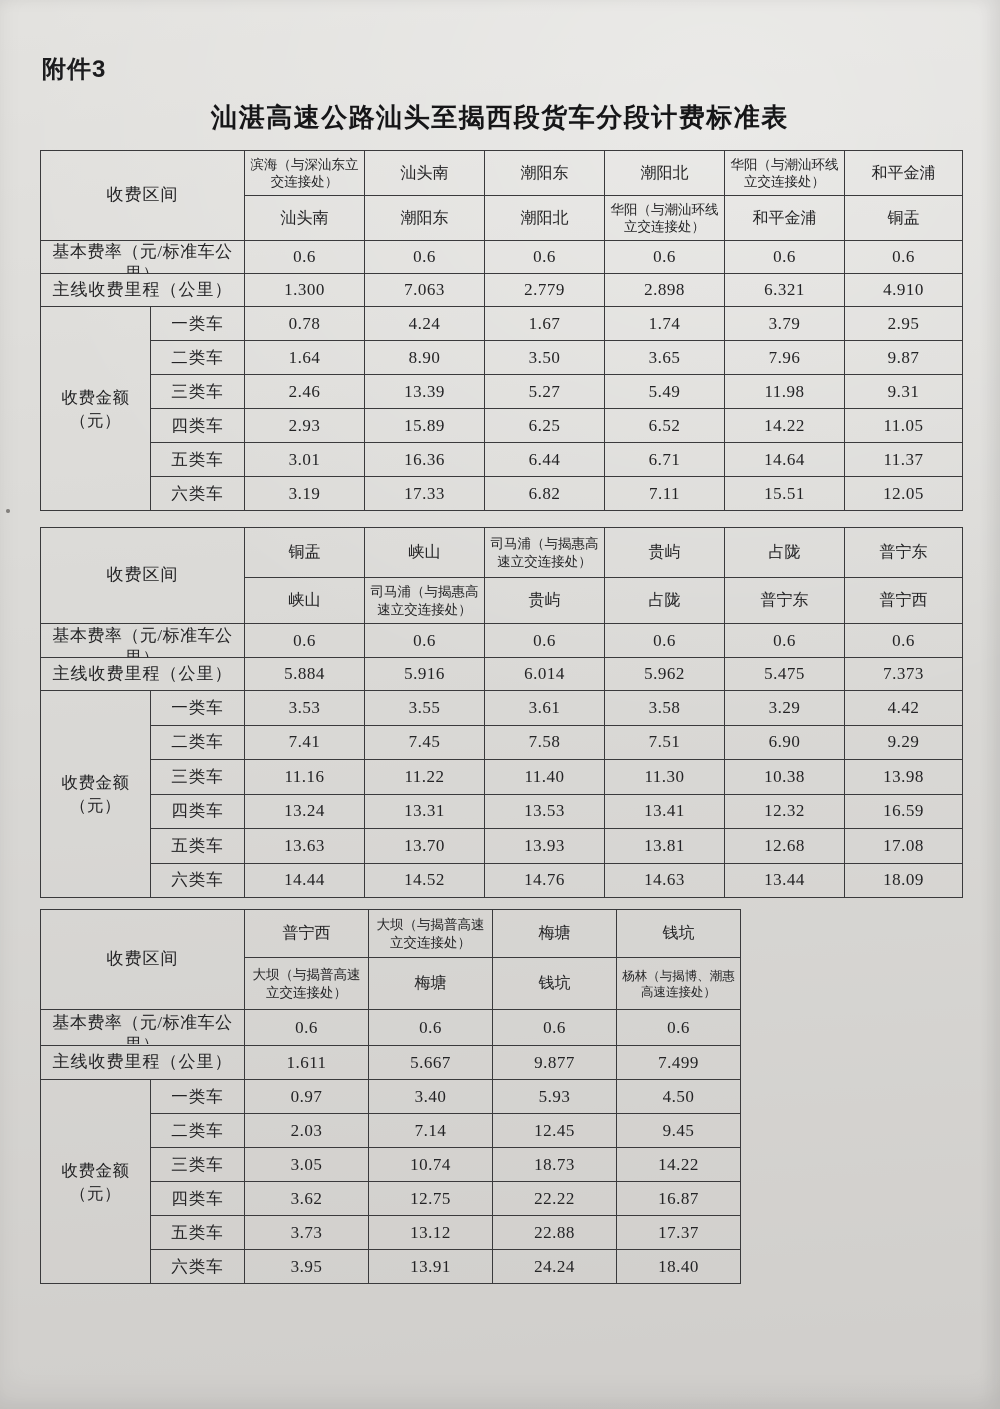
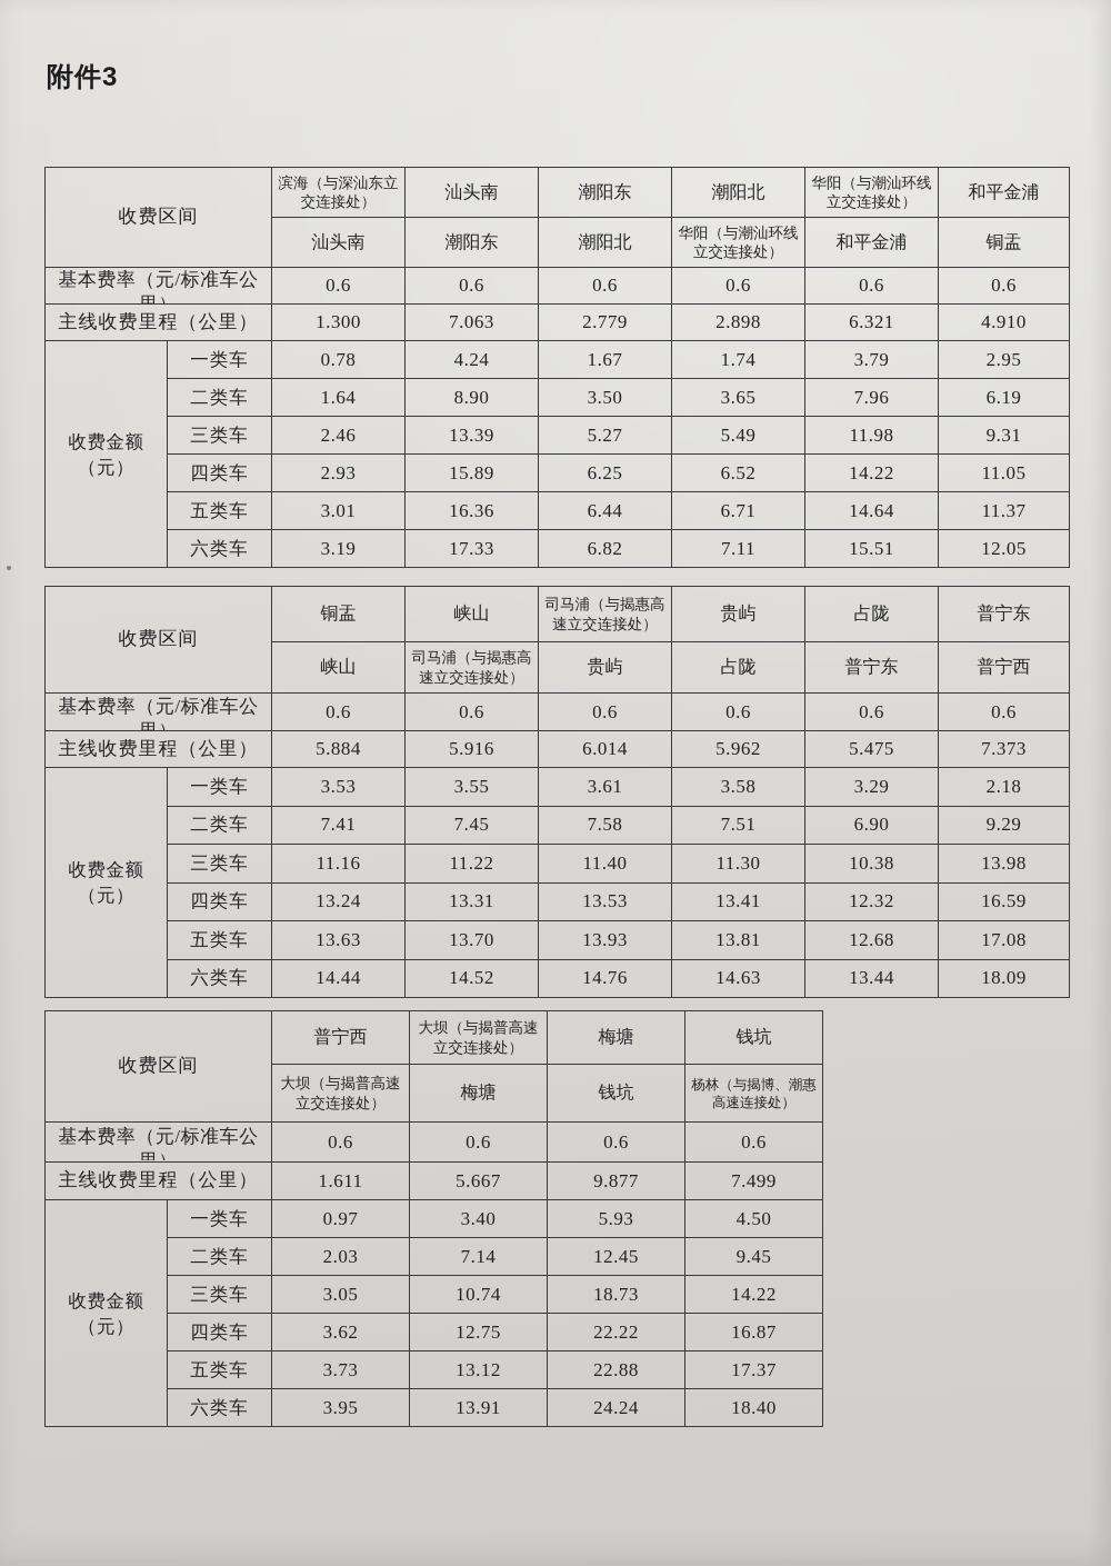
  附件3
- 汕湛高速公路汕头至揭西段货车分段计费标准表
  收费区间	滨海（与深汕东立交连接处）	汕头南	潮阳东	潮阳北	华阳（与潮汕环线立交连接处）	和平金浦
  汕头南	潮阳东	潮阳北	华阳（与潮汕环线立交连接处）	和平金浦	铜盂
  基本费率（元/标准车公	0.6	0.6	0.6	0.6	0.6	0.6
  主线收费里程（公里）	1.300	7.063	2.779	2.898	6.321	4.910
  收费金额（元）	一类车	0.78	4.24	1.67	1.74	3.79	2.95
- 二类车	1.64	8.90	3.50	3.65	7.96	9.87
+ 二类车	1.64	8.90	3.50	3.65	7.96	6.19
  三类车	2.46	13.39	5.27	5.49	11.98	9.31
  四类车	2.93	15.89	6.25	6.52	14.22	11.05
  五类车	3.01	16.36	6.44	6.71	14.64	11.37
  六类车	3.19	17.33	6.82	7.11	15.51	12.05
  收费区间	铜盂	峡山	司马浦（与揭惠高速立交连接处）	贵屿	占陇	普宁东
  峡山	司马浦（与揭惠高速立交连接处）	贵屿	占陇	普宁东	普宁西
  基本费率（元/标准车公	0.6	0.6	0.6	0.6	0.6	0.6
  主线收费里程（公里）	5.884	5.916	6.014	5.962	5.475	7.373
- 收费金额（元）	一类车	3.53	3.55	3.61	3.58	3.29	4.42
+ 收费金额（元）	一类车	3.53	3.55	3.61	3.58	3.29	2.18
  二类车	7.41	7.45	7.58	7.51	6.90	9.29
  三类车	11.16	11.22	11.40	11.30	10.38	13.98
  四类车	13.24	13.31	13.53	13.41	12.32	16.59
  五类车	13.63	13.70	13.93	13.81	12.68	17.08
  六类车	14.44	14.52	14.76	14.63	13.44	18.09
  收费区间	普宁西	大坝（与揭普高速立交连接处）	梅塘	钱坑
  大坝（与揭普高速立交连接处）	梅塘	钱坑	杨林（与揭博、潮惠高速连接处）
  基本费率（元/标准车公	0.6	0.6	0.6	0.6
  主线收费里程（公里）	1.611	5.667	9.877	7.499
  收费金额（元）	一类车	0.97	3.40	5.93	4.50
  二类车	2.03	7.14	12.45	9.45
  三类车	3.05	10.74	18.73	14.22
  四类车	3.62	12.75	22.22	16.87
  五类车	3.73	13.12	22.88	17.37
  六类车	3.95	13.91	24.24	18.40
